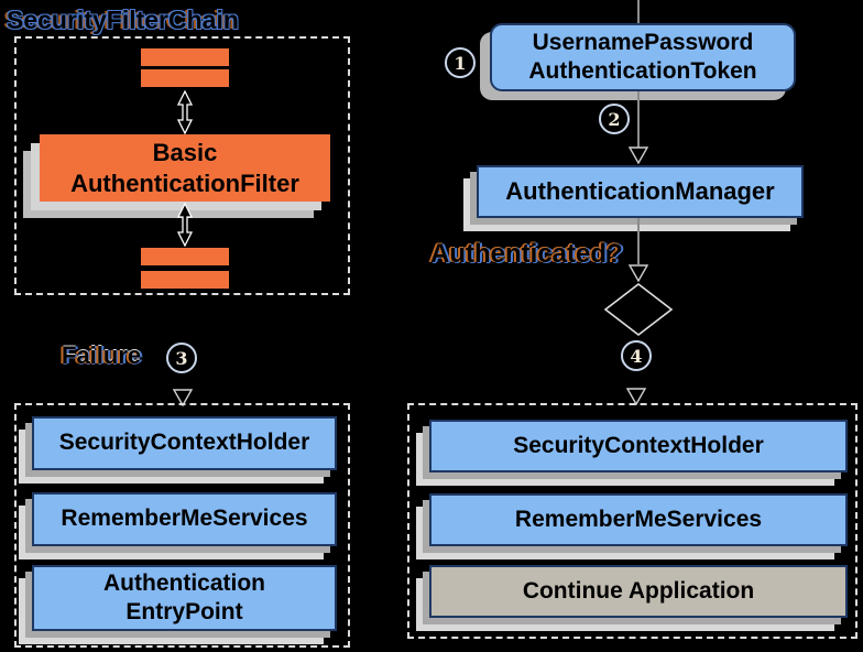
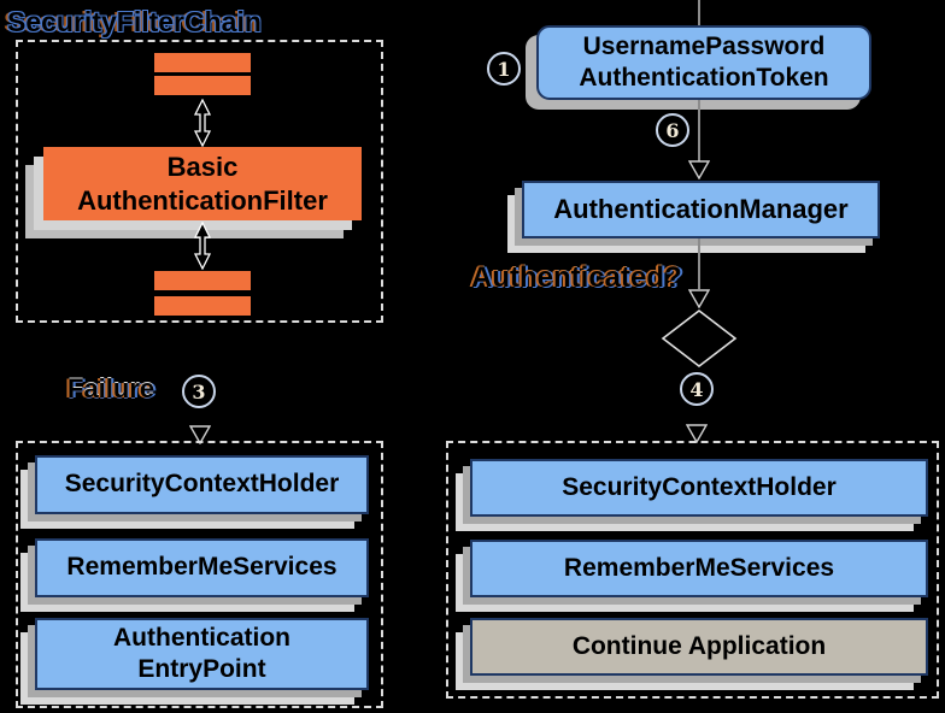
  SecurityFilterChain
  Basic
  AuthenticationFilter
  1
  UsernamePassword
  AuthenticationToken
- 2
+ 6
  AuthenticationManager
  Authenticated?
  Failure
  3
  4
  SecurityContextHolder
  RememberMeServices
  Authentication
  EntryPoint
  SecurityContextHolder
  RememberMeServices
  Continue Application
